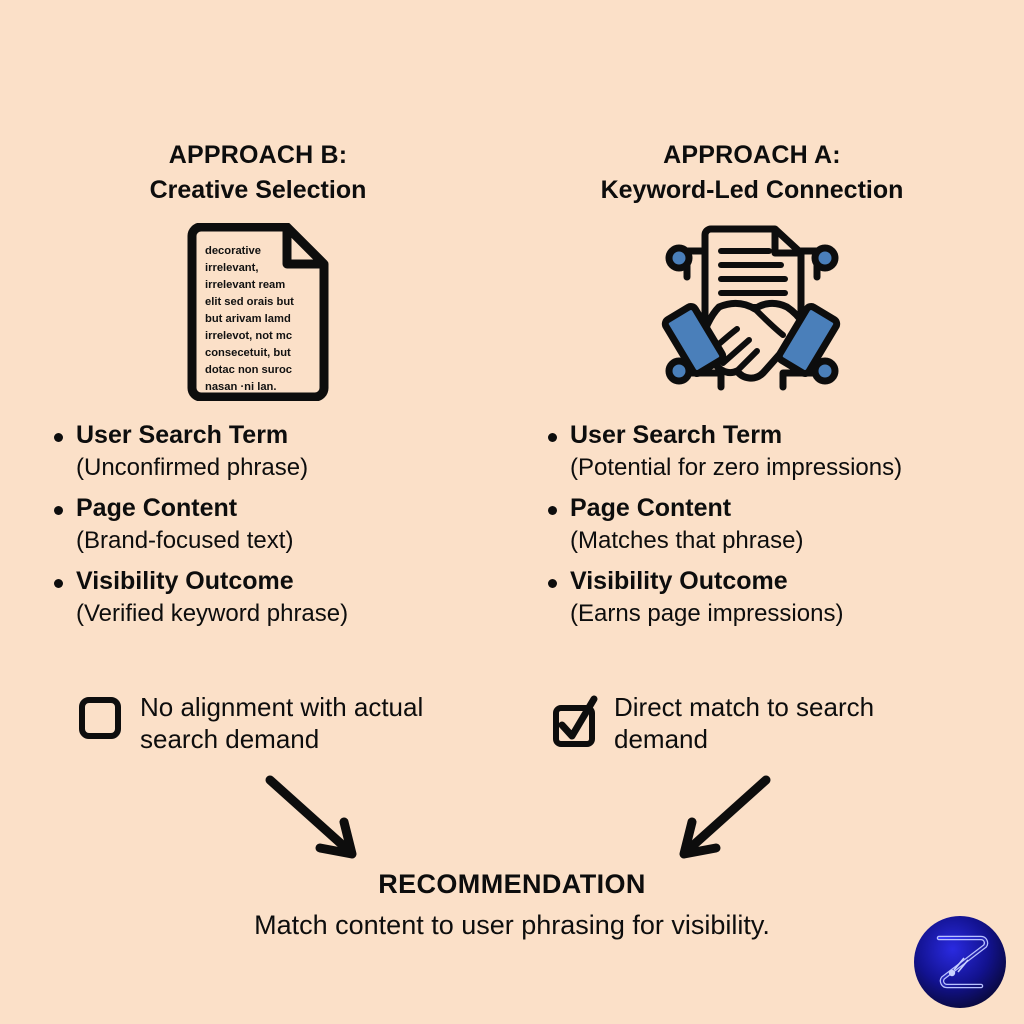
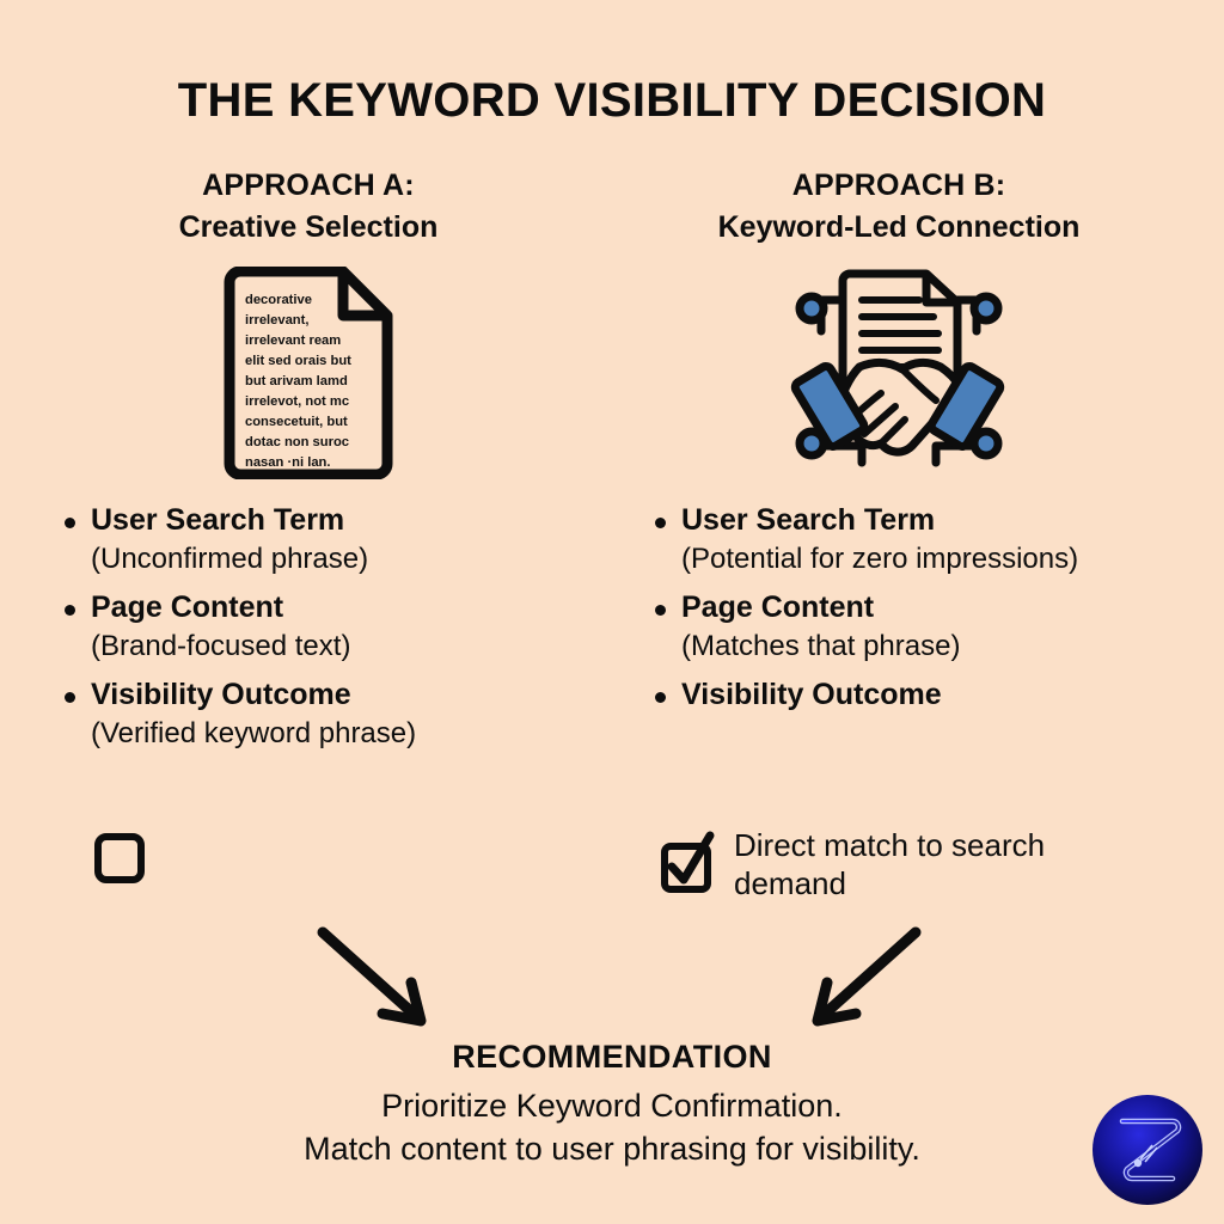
+ THE KEYWORD VISIBILITY DECISION
- APPROACH B:
+ APPROACH A:
  Creative Selection
  decorative
  irrelevant,
  irrelevant ream
  elit sed orais but
  but arivam lamd
  irrelevot, not mc
  consecetuit, but
  dotac non suroc
  nasan ·ni lan.
  User Search Term
  (Unconfirmed phrase)
  Page Content
  (Brand-focused text)
  Visibility Outcome
  (Verified keyword phrase)
- APPROACH A:
+ APPROACH B:
  Keyword-Led Connection
  User Search Term
  (Potential for zero impressions)
  Page Content
  (Matches that phrase)
  Visibility Outcome
- (Earns page impressions)
- No alignment with actual search demand
  Direct match to search demand
  RECOMMENDATION
+ Prioritize Keyword Confirmation.
  Match content to user phrasing for visibility.
